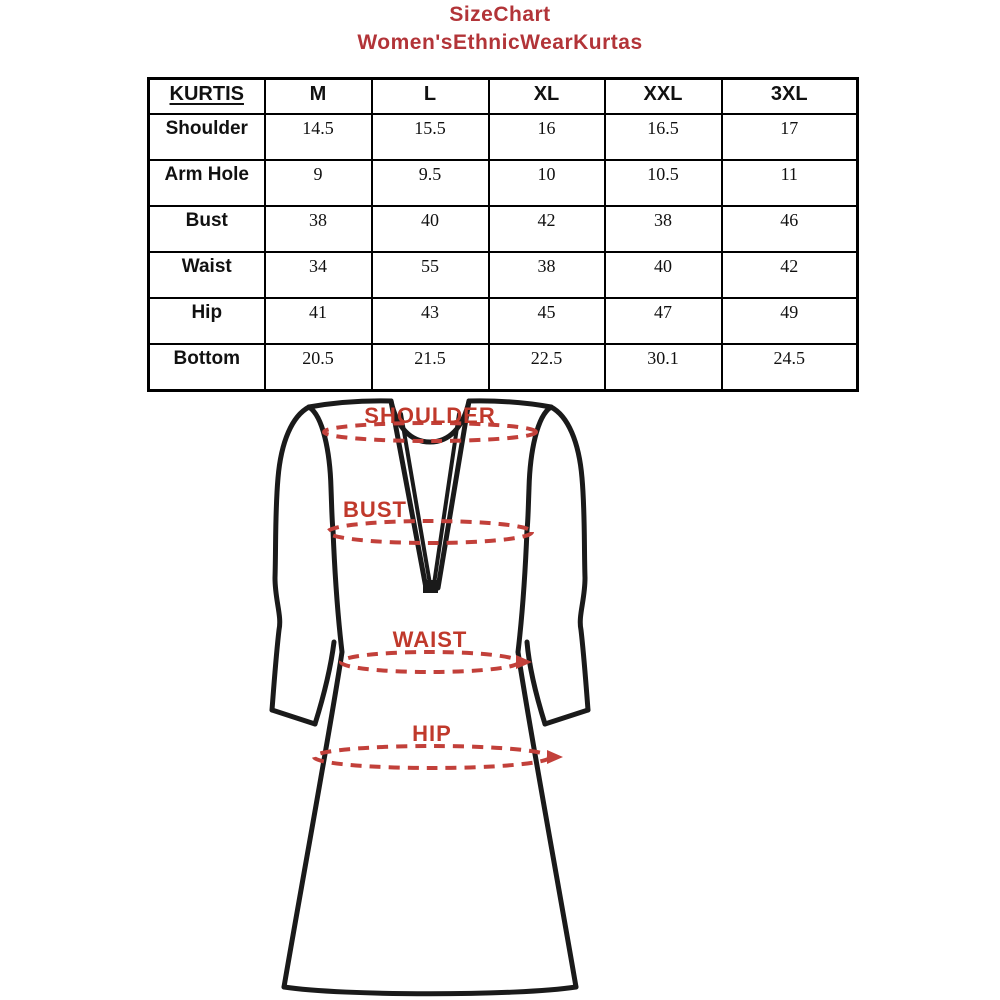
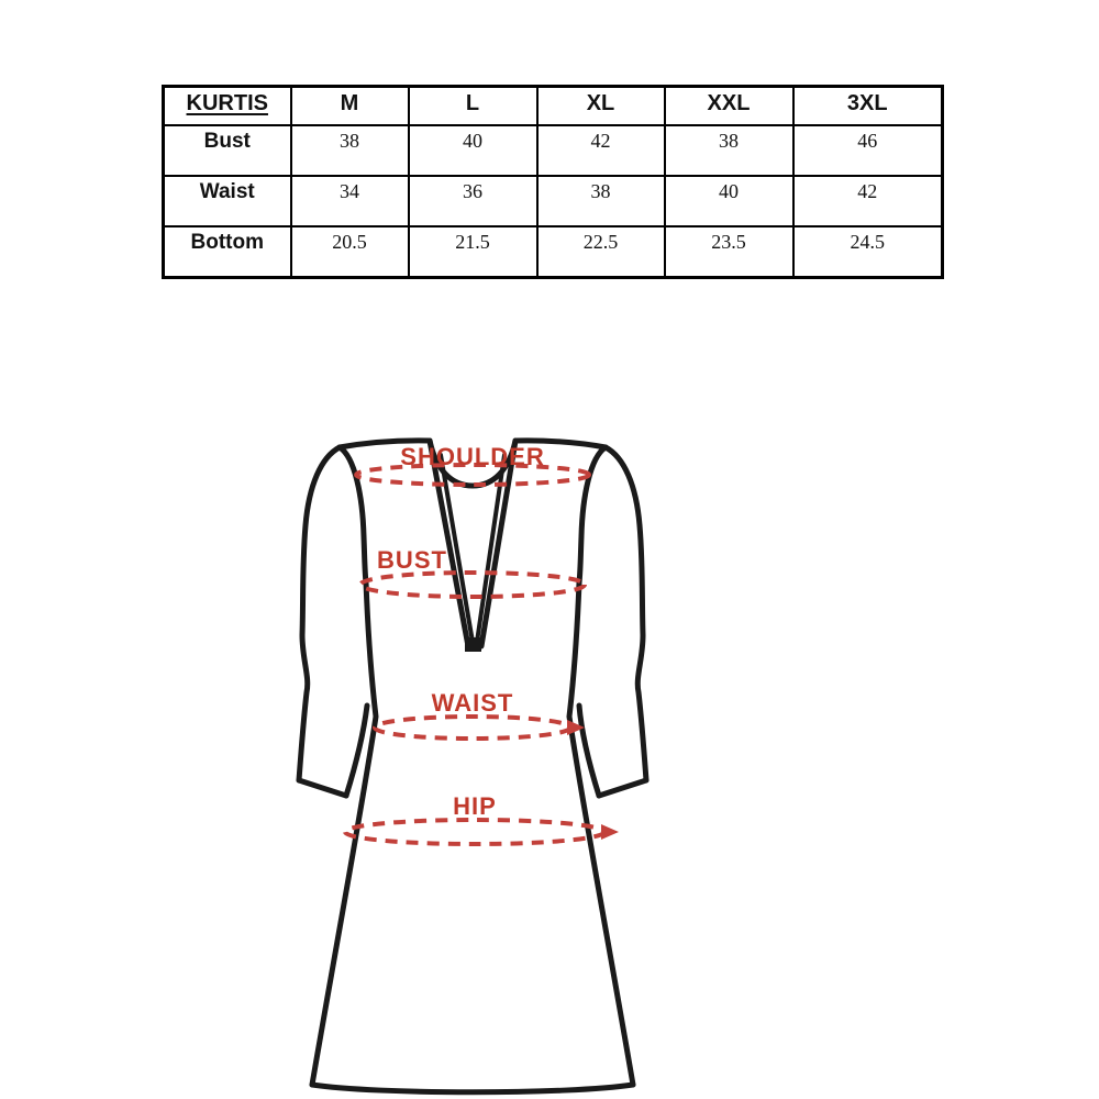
- SizeChart
- Women'sEthnicWearKurtas
  KURTIS	M	L	XL	XXL	3XL
- Shoulder	14.5	15.5	16	16.5	17
- Arm Hole	9	9.5	10	10.5	11
  Bust	38	40	42	38	46
- Waist	34	55	38	40	42
+ Waist	34	36	38	40	42
- Hip	41	43	45	47	49
- Bottom	20.5	21.5	22.5	30.1	24.5
+ Bottom	20.5	21.5	22.5	23.5	24.5
  SHOULDER
  BUST
  WAIST
  HIP
